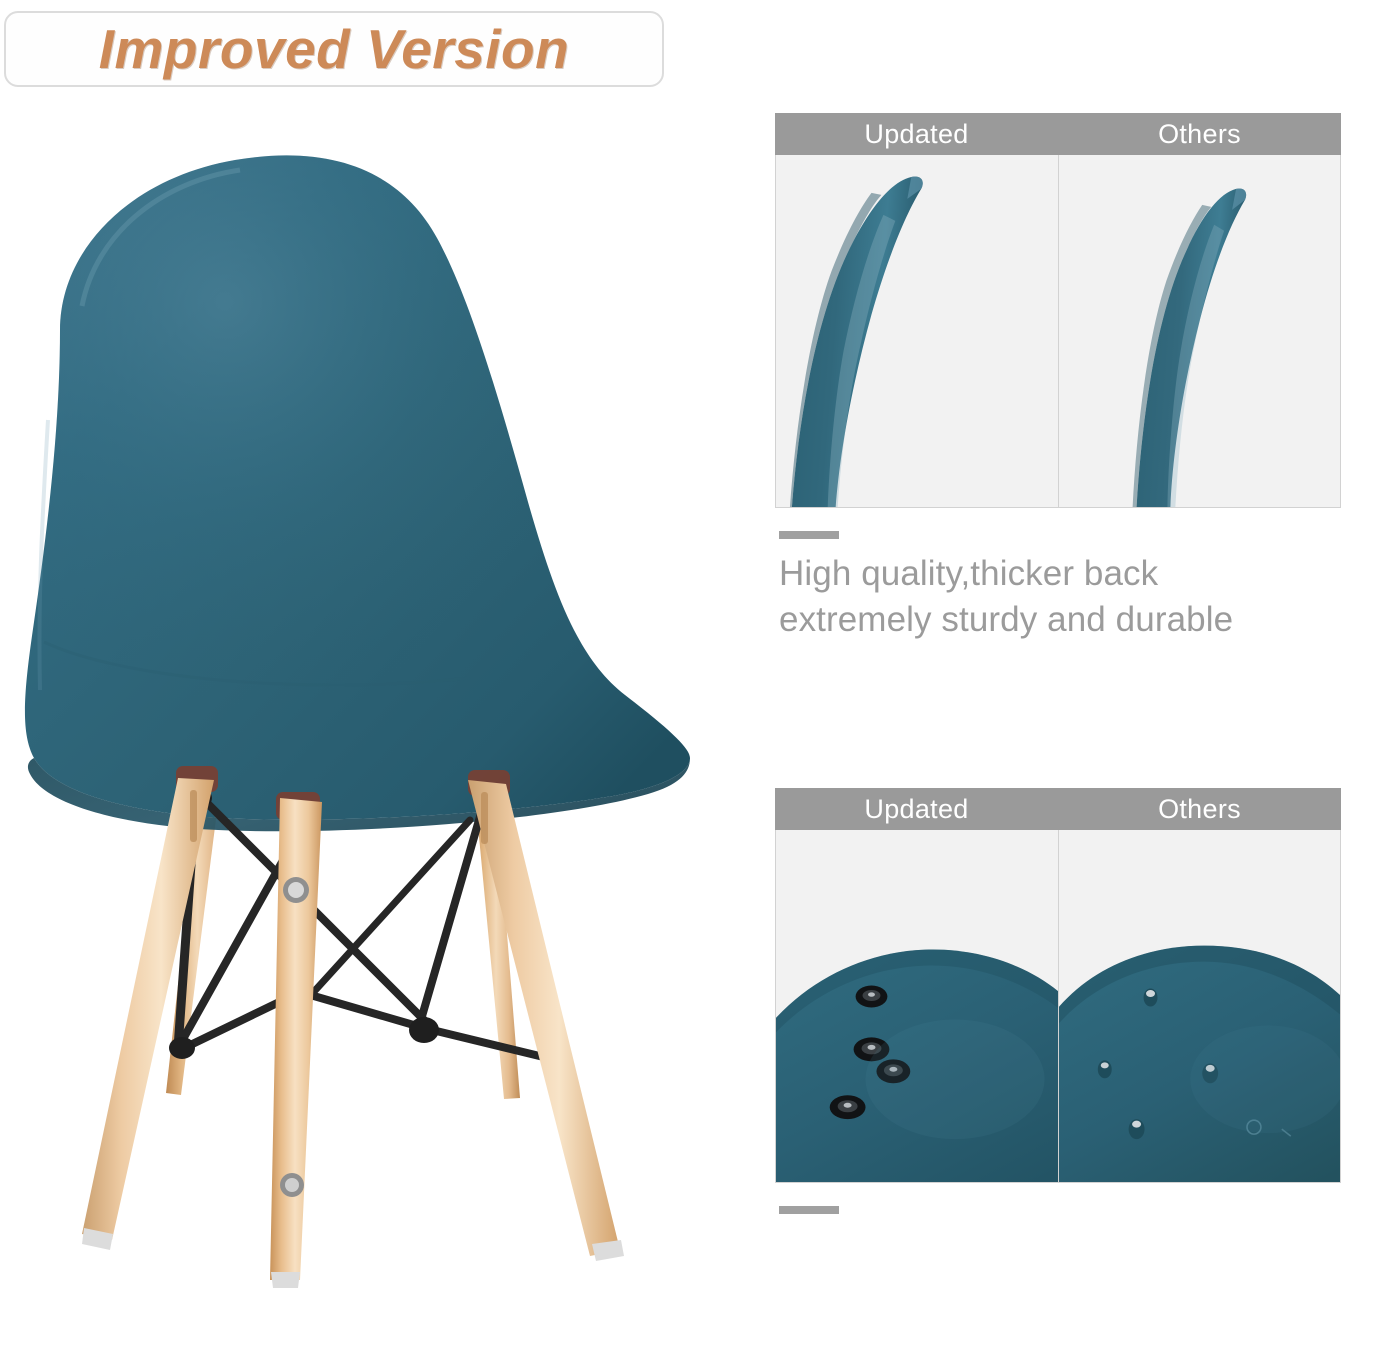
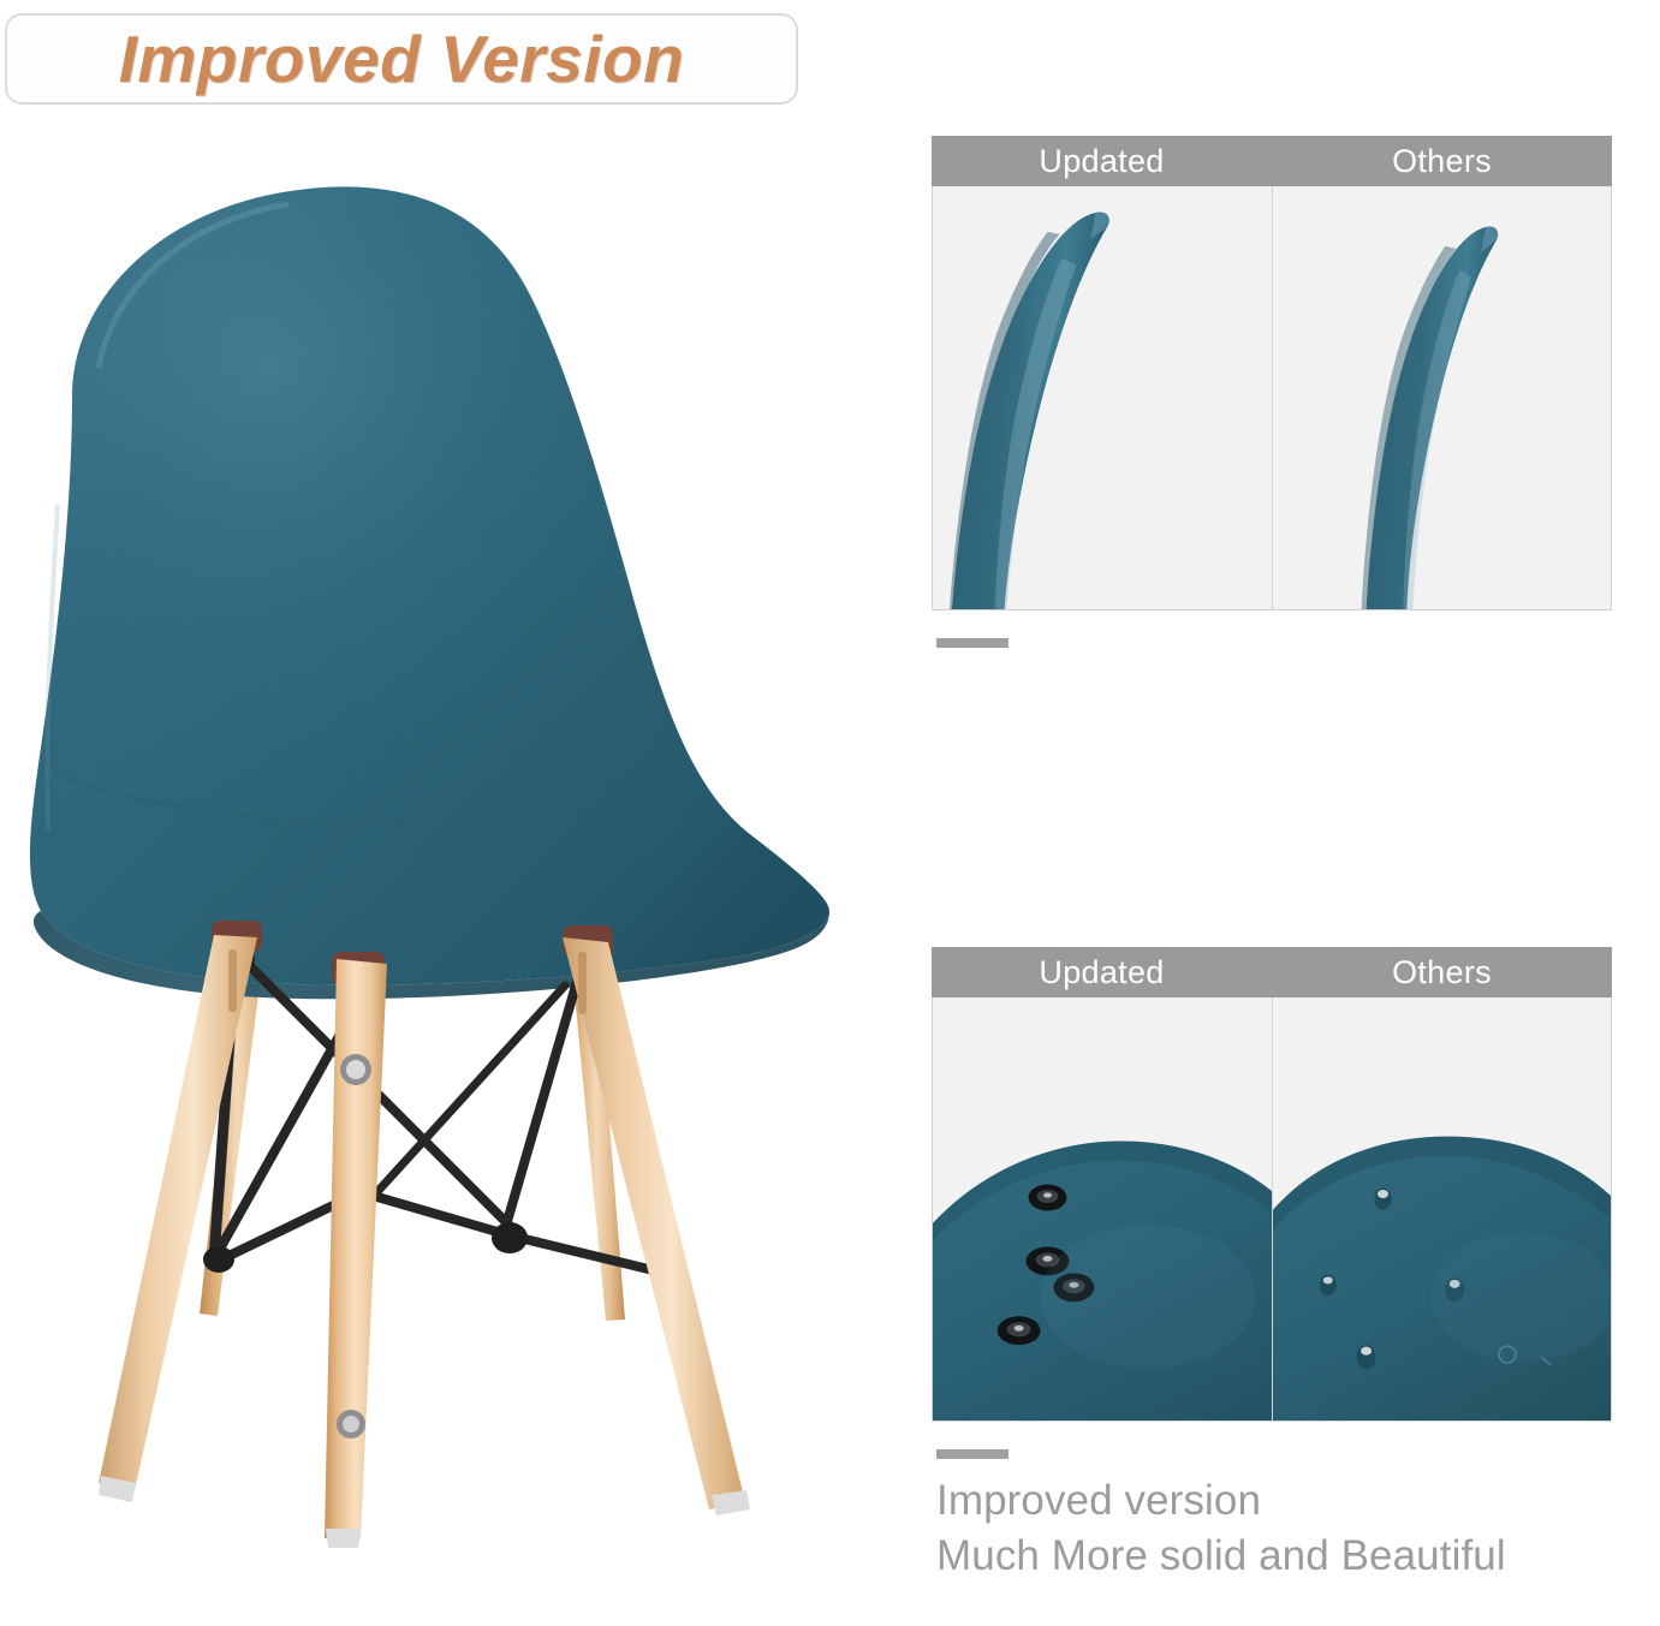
  Improved Version
  Updated
  Others
- High quality,thicker back
- extremely sturdy and durable
  Updated
  Others
+ Improved version
+ Much More solid and Beautiful
